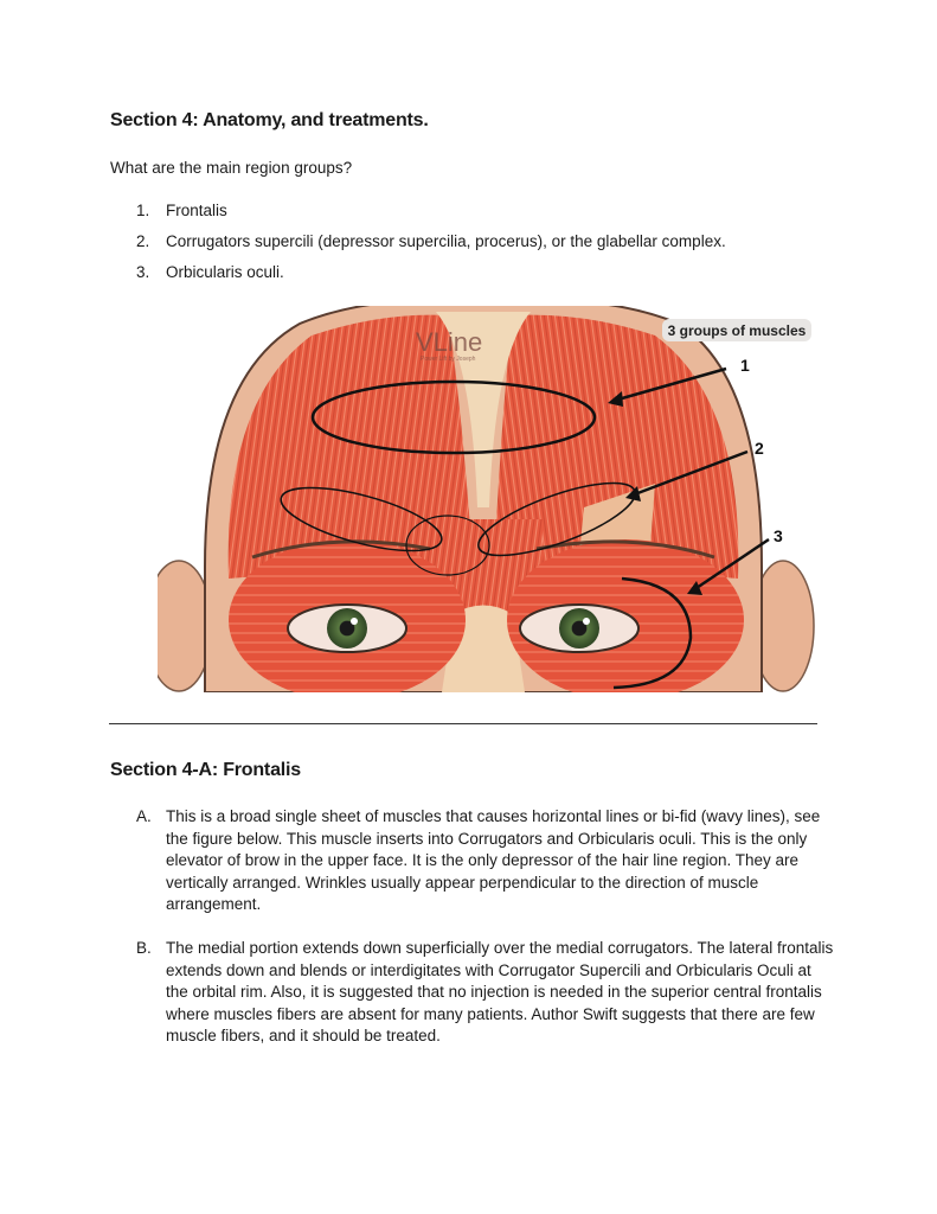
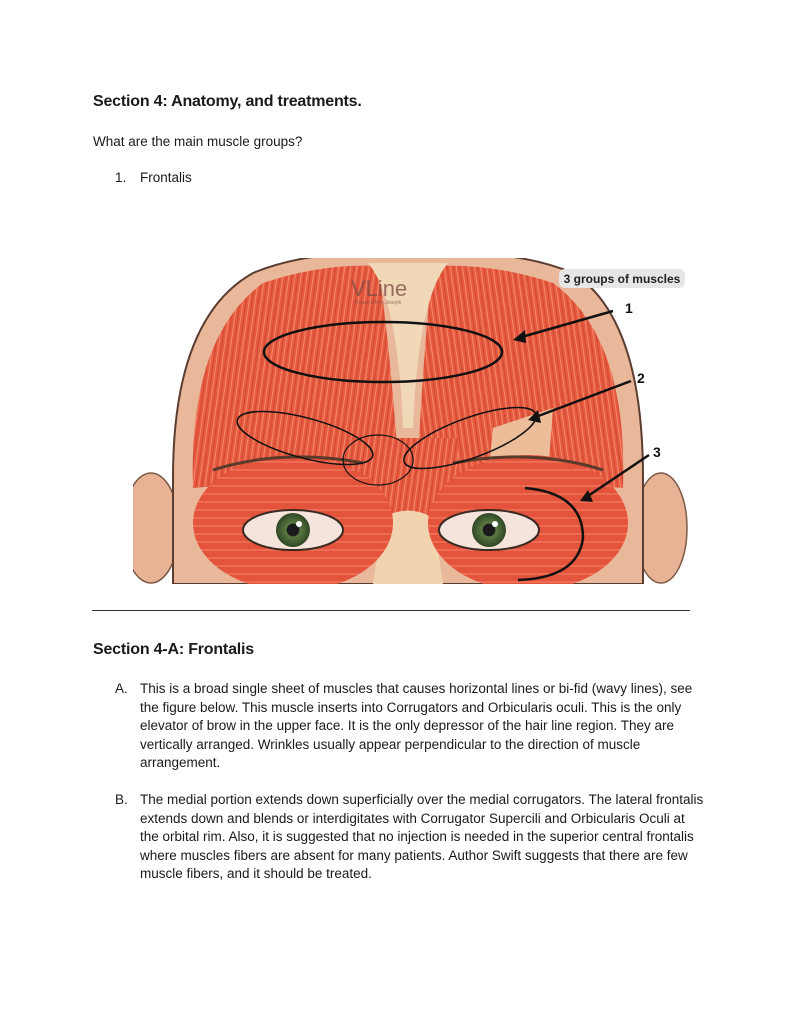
  Section 4: Anatomy, and treatments.
- What are the main region groups?
+ What are the main muscle groups?
  1.
  Frontalis
- 2.
- Corrugators supercili (depressor supercilia, procerus), or the glabellar complex.
- 3.
- Orbicularis oculi.
  3 groups of muscles
  1
  2
  3
  VLine
  Section 4-A: Frontalis
  A.
  This is a broad single sheet of muscles that causes horizontal lines or bi-fid (wavy lines), see the figure below. This muscle inserts into Corrugators and Orbicularis oculi. This is the only elevator of brow in the upper face. It is the only depressor of the hair line region. They are vertically arranged. Wrinkles usually appear perpendicular to the direction of muscle arrangement.
  B.
  The medial portion extends down superficially over the medial corrugators. The lateral frontalis extends down and blends or interdigitates with Corrugator Supercili and Orbicularis Oculi at the orbital rim. Also, it is suggested that no injection is needed in the superior central frontalis where muscles fibers are absent for many patients. Author Swift suggests that there are few muscle fibers, and it should be treated.
